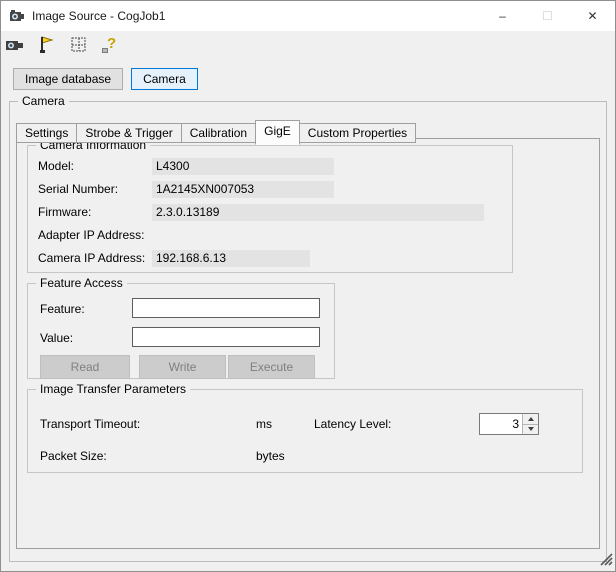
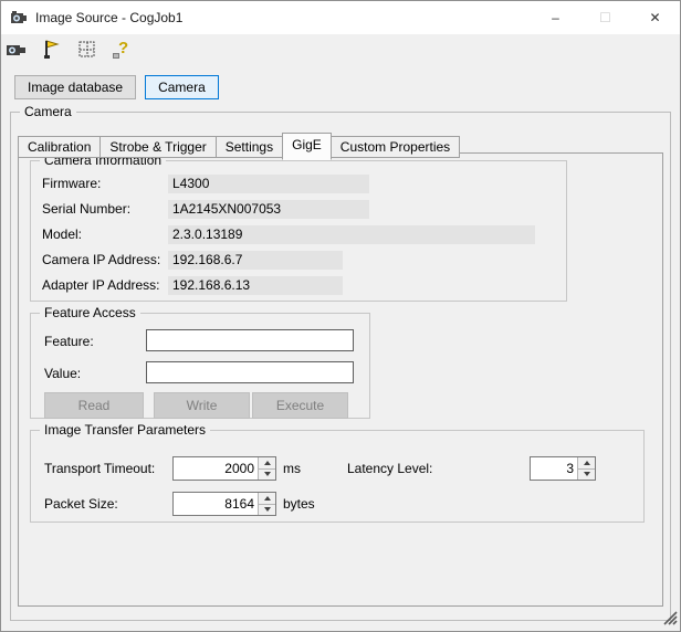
  Image Source - CogJob1
  –
  ☐
  ✕
  ?
  Image database
  Camera
  Camera
- Settings
+ Calibration
  Strobe & Trigger
- Calibration
+ Settings
  GigE
  Custom Properties
  Camera Information
- Model:
+ Firmware:
  L4300
  Serial Number:
  1A2145XN007053
- Firmware:
+ Model:
  2.3.0.13189
- Adapter IP Address:
+ Camera IP Address:
+ 192.168.6.7
- Camera IP Address:
+ Adapter IP Address:
  192.168.6.13
  Feature Access
  Feature:
  Value:
  Read
  Write
  Execute
  Image Transfer Parameters
  Transport Timeout:
+ 2000
  ms
  Latency Level:
  3
  Packet Size:
+ 8164
  bytes
